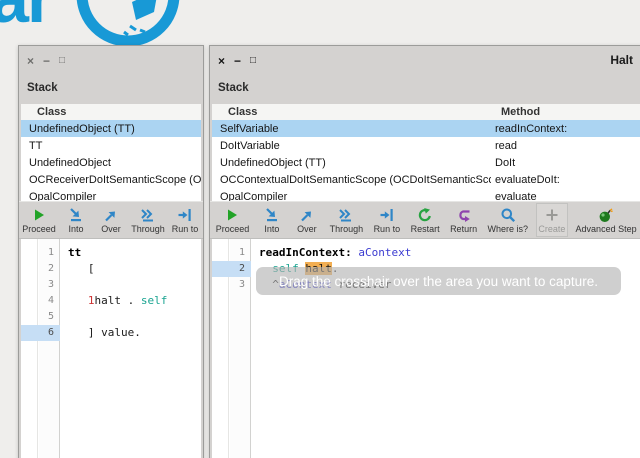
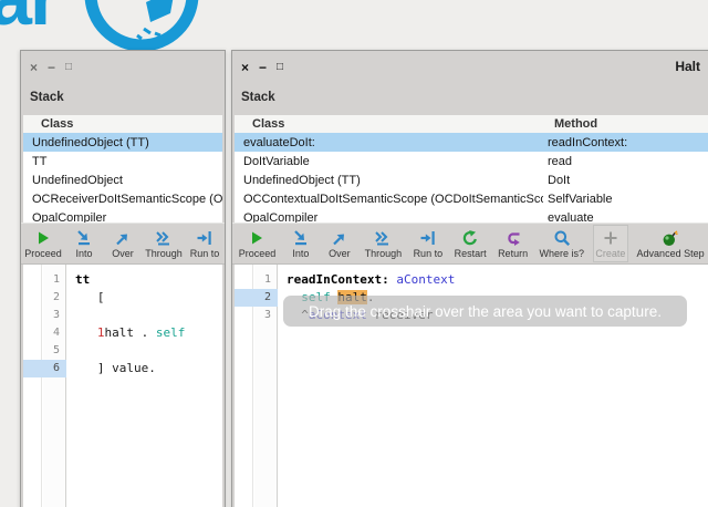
  ×
  −
  □
  Stack
  Class
  UndefinedObject (TT)
  TT
  UndefinedObject
  OpalCompiler
  Proceed
  Into
  Over
  Through
  Run to
  1
  tt
  2
  [
  3
  4
  1halt . self
  5
  6
  ] value.
  ×
  −
  □
  Halt
  Stack
  Class
  Method
- SelfVariable
+ evaluateDoIt:
  readInContext:
  DoItVariable
  read
  UndefinedObject (TT)
  DoIt
  OCContextualDoItSemanticScope (OCDoItSemanticSc
- evaluateDoIt:
+ SelfVariable
  OpalCompiler
  evaluate
  Proceed
  Into
  Over
  Through
  Run to
  Restart
  Return
  Where is?
  Create
  Advanced Step
  1
  readInContext: aContext
  2
  self halt.
  3
  ^aContext receiver
  Drag the crosshair over the area you want to capture.
